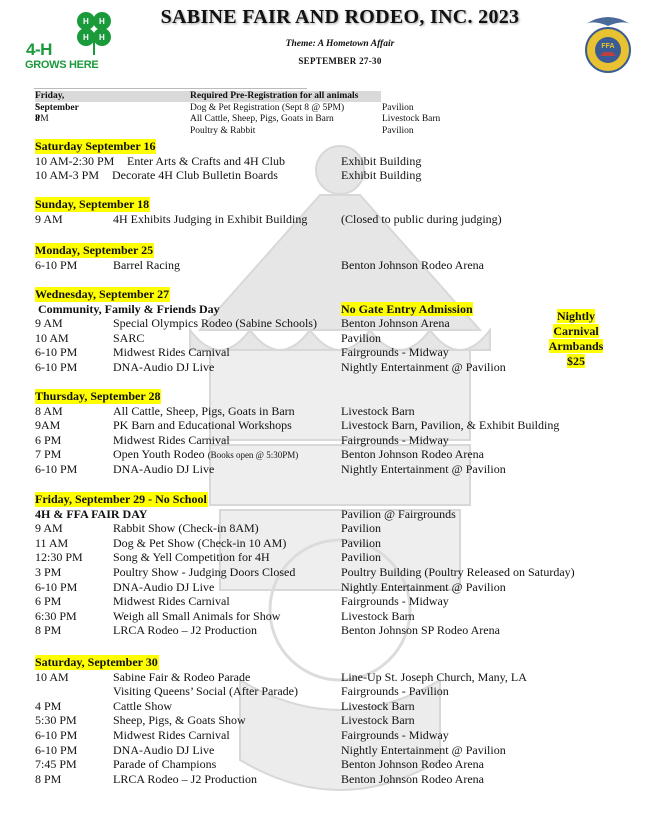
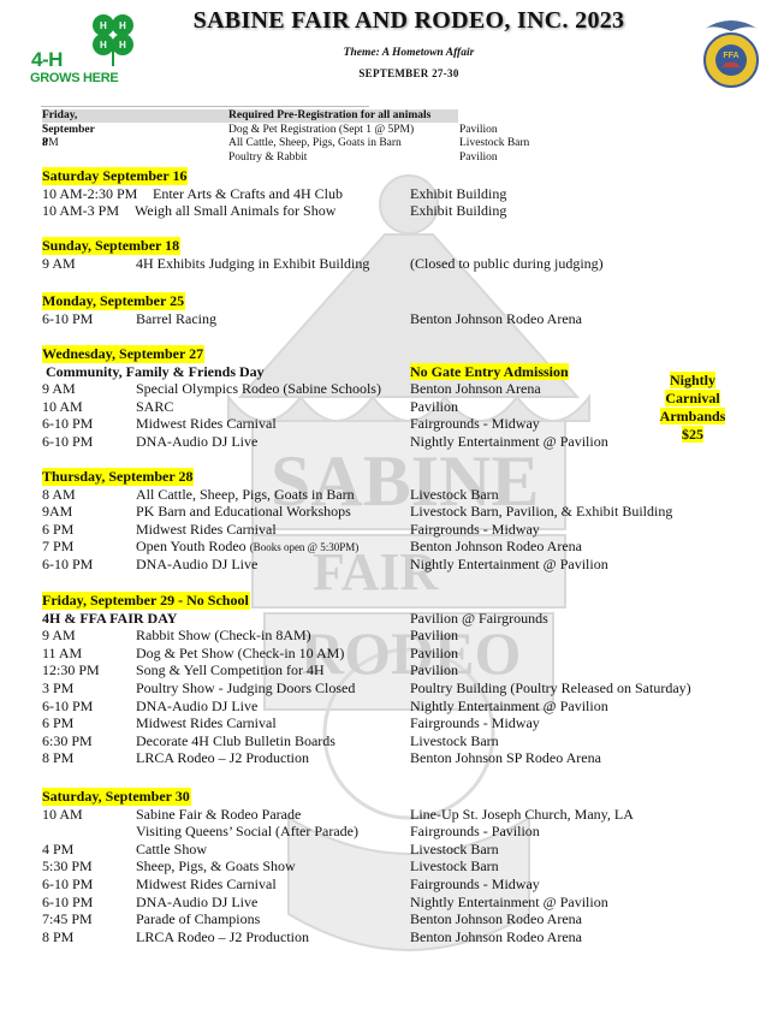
+ SABINE
+ FAIR
+ RODEO
  H
  H
  H
  H
  4-H
  GROWS HERE
  SABINE FAIR AND RODEO, INC. 2023
  Theme: A Hometown Affair
  SEPTEMBER 27-30
  Friday, September 8
  Required Pre-Registration for all animals
  5 PM
- Dog & Pet Registration (Sept 8 @ 5PM)
+ Dog & Pet Registration (Sept 1 @ 5PM)
  Pavilion
  All Cattle, Sheep, Pigs, Goats in Barn
  Livestock Barn
  Poultry & Rabbit
  Pavilion
  Saturday September 16
  10 AM-2:30 PM
  Enter Arts & Crafts and 4H Club
  Exhibit Building
  10 AM-3 PM
- Decorate 4H Club Bulletin Boards
+ Weigh all Small Animals for Show
  Exhibit Building
  Sunday, September 18
  9 AM
  4H Exhibits Judging in Exhibit Building
  (Closed to public during judging)
  Monday, September 25
  6-10 PM
  Barrel Racing
  Benton Johnson Rodeo Arena
  Wednesday, September 27
  Community, Family & Friends Day
  No Gate Entry Admission
  9 AM
  Special Olympics Rodeo (Sabine Schools)
  Benton Johnson Arena
  10 AM
  SARC
  Pavilion
  6-10 PM
  Midwest Rides Carnival
  Fairgrounds - Midway
  6-10 PM
  DNA-Audio DJ Live
  Nightly Entertainment @ Pavilion
  Nightly
  Carnival
  Armbands
  $25
  Thursday, September 28
  8 AM
  All Cattle, Sheep, Pigs, Goats in Barn
  Livestock Barn
  9AM
  PK Barn and Educational Workshops
  Livestock Barn, Pavilion, & Exhibit Building
  6 PM
  Midwest Rides Carnival
  Fairgrounds - Midway
  7 PM
  Open Youth Rodeo (Books open @ 5:30PM)
  Benton Johnson Rodeo Arena
  6-10 PM
  DNA-Audio DJ Live
  Nightly Entertainment @ Pavilion
  Friday, September 29 - No School
  4H & FFA FAIR DAY
  Pavilion @ Fairgrounds
  9 AM
  Rabbit Show (Check-in 8AM)
  Pavilion
  11 AM
  Dog & Pet Show (Check-in 10 AM)
  Pavilion
  12:30 PM
  Song & Yell Competition for 4H
  Pavilion
  3 PM
  Poultry Show - Judging Doors Closed
  Poultry Building (Poultry Released on Saturday)
  6-10 PM
  DNA-Audio DJ Live
  Nightly Entertainment @ Pavilion
  6 PM
  Midwest Rides Carnival
  Fairgrounds - Midway
  6:30 PM
- Weigh all Small Animals for Show
+ Decorate 4H Club Bulletin Boards
  Livestock Barn
  8 PM
  LRCA Rodeo – J2 Production
  Benton Johnson SP Rodeo Arena
  Saturday, September 30
  10 AM
  Sabine Fair & Rodeo Parade
  Line-Up St. Joseph Church, Many, LA
  Visiting Queens’ Social (After Parade)
  Fairgrounds - Pavilion
  4 PM
  Cattle Show
  Livestock Barn
  5:30 PM
  Sheep, Pigs, & Goats Show
  Livestock Barn
  6-10 PM
  Midwest Rides Carnival
  Fairgrounds - Midway
  6-10 PM
  DNA-Audio DJ Live
  Nightly Entertainment @ Pavilion
  7:45 PM
  Parade of Champions
  Benton Johnson Rodeo Arena
  8 PM
  LRCA Rodeo – J2 Production
  Benton Johnson Rodeo Arena
